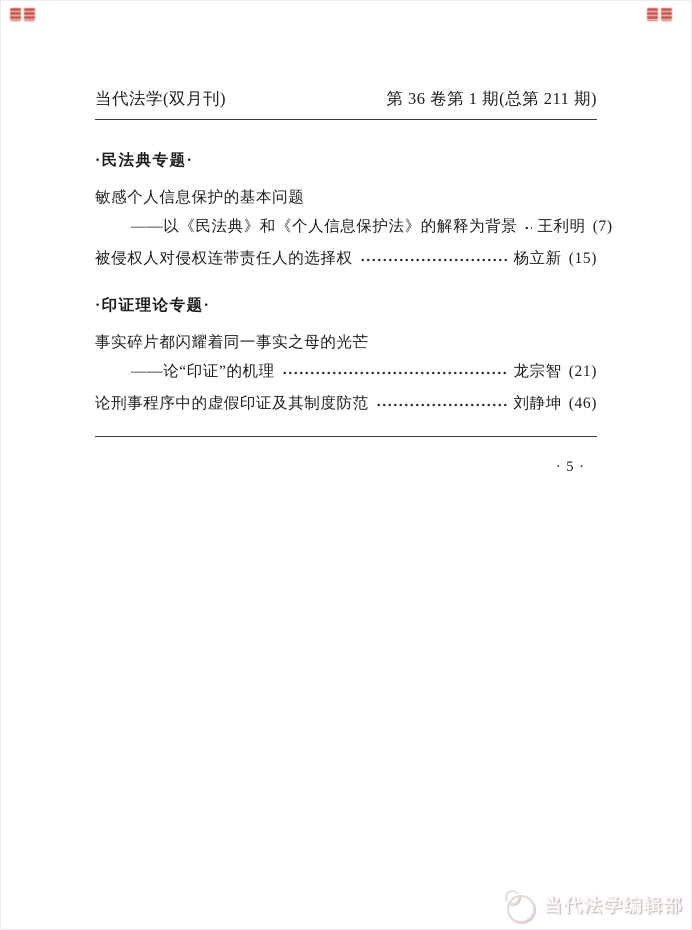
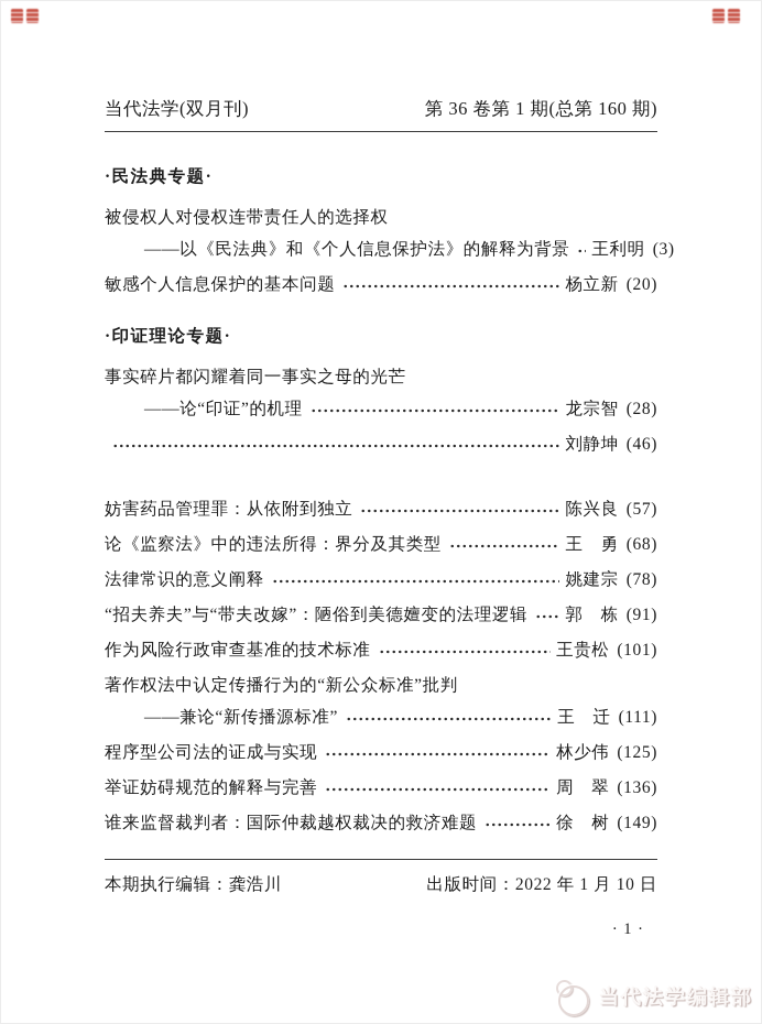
  当代法学(双月刊)
- 第 36 卷第 1 期(总第 211 期)
+ 第 36 卷第 1 期(总第 160 期)
  ·民法典专题·
- 敏感个人信息保护的基本问题
+ 被侵权人对侵权连带责任人的选择权
  ——以《民法典》和《个人信息保护法》的解释为背景
  王利明
- (7)
+ (3)
- 被侵权人对侵权连带责任人的选择权
+ 敏感个人信息保护的基本问题
  杨立新
- (15)
+ (20)
  ·印证理论专题·
  事实碎片都闪耀着同一事实之母的光芒
  ——论“印证”的机理
  龙宗智
- (21)
+ (28)
- 论刑事程序中的虚假印证及其制度防范
  刘静坤
  (46)
+ 妨害药品管理罪：从依附到独立
+ 陈兴良
+ (57)
+ 论《监察法》中的违法所得：界分及其类型
+ 王 勇
+ (68)
+ 法律常识的意义阐释
+ 姚建宗
+ (78)
+ “招夫养夫”与“带夫改嫁”：陋俗到美德嬗变的法理逻辑
+ 郭 栋
+ (91)
+ 作为风险行政审查基准的技术标准
+ 王贵松
+ (101)
+ 著作权法中认定传播行为的“新公众标准”批判
+ ——兼论“新传播源标准”
+ 王 迁
+ (111)
+ 程序型公司法的证成与实现
+ 林少伟
+ (125)
+ 举证妨碍规范的解释与完善
+ 周 翠
+ (136)
+ 谁来监督裁判者：国际仲裁越权裁决的救济难题
+ 徐 树
+ (149)
+ 本期执行编辑：龚浩川
+ 出版时间：2022 年 1 月 10 日
- · 5 ·
+ · 1 ·
  当代法学编辑部
